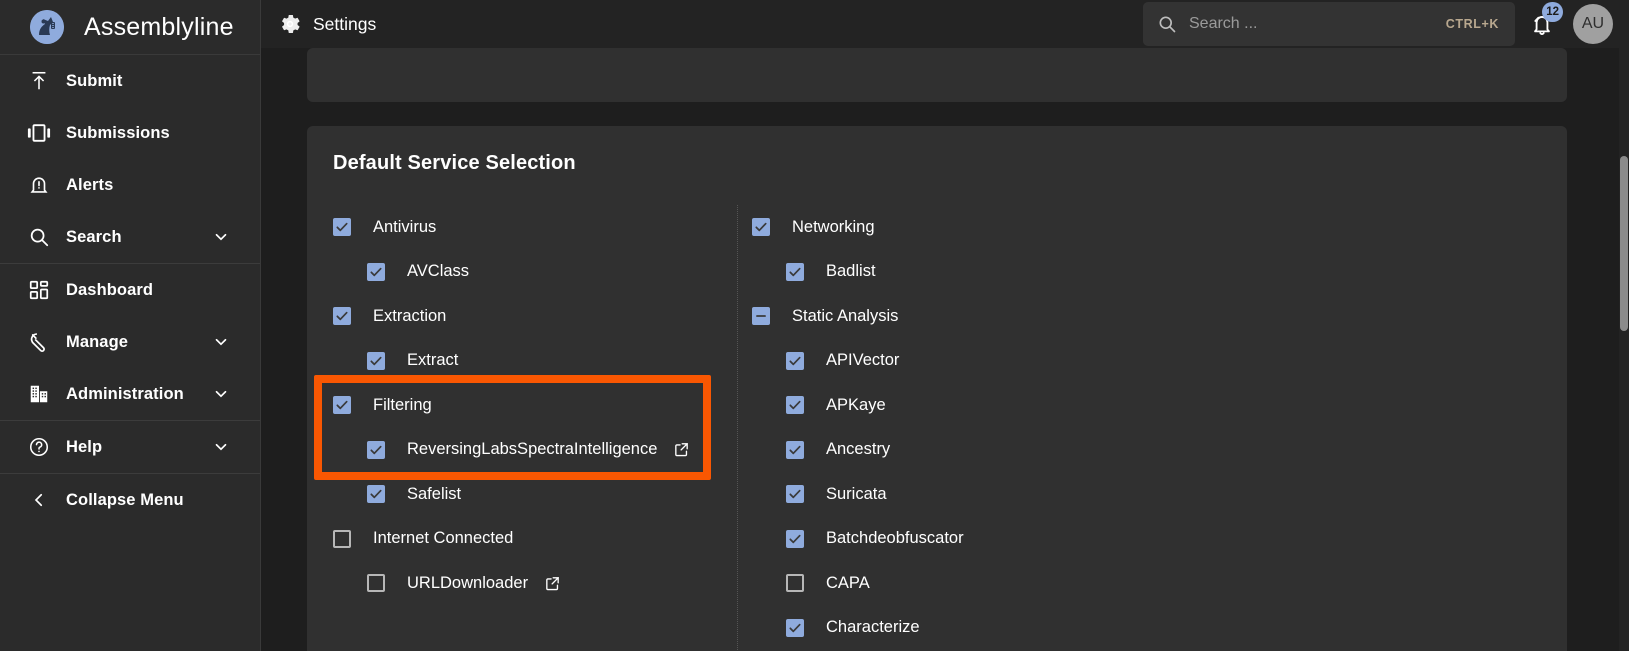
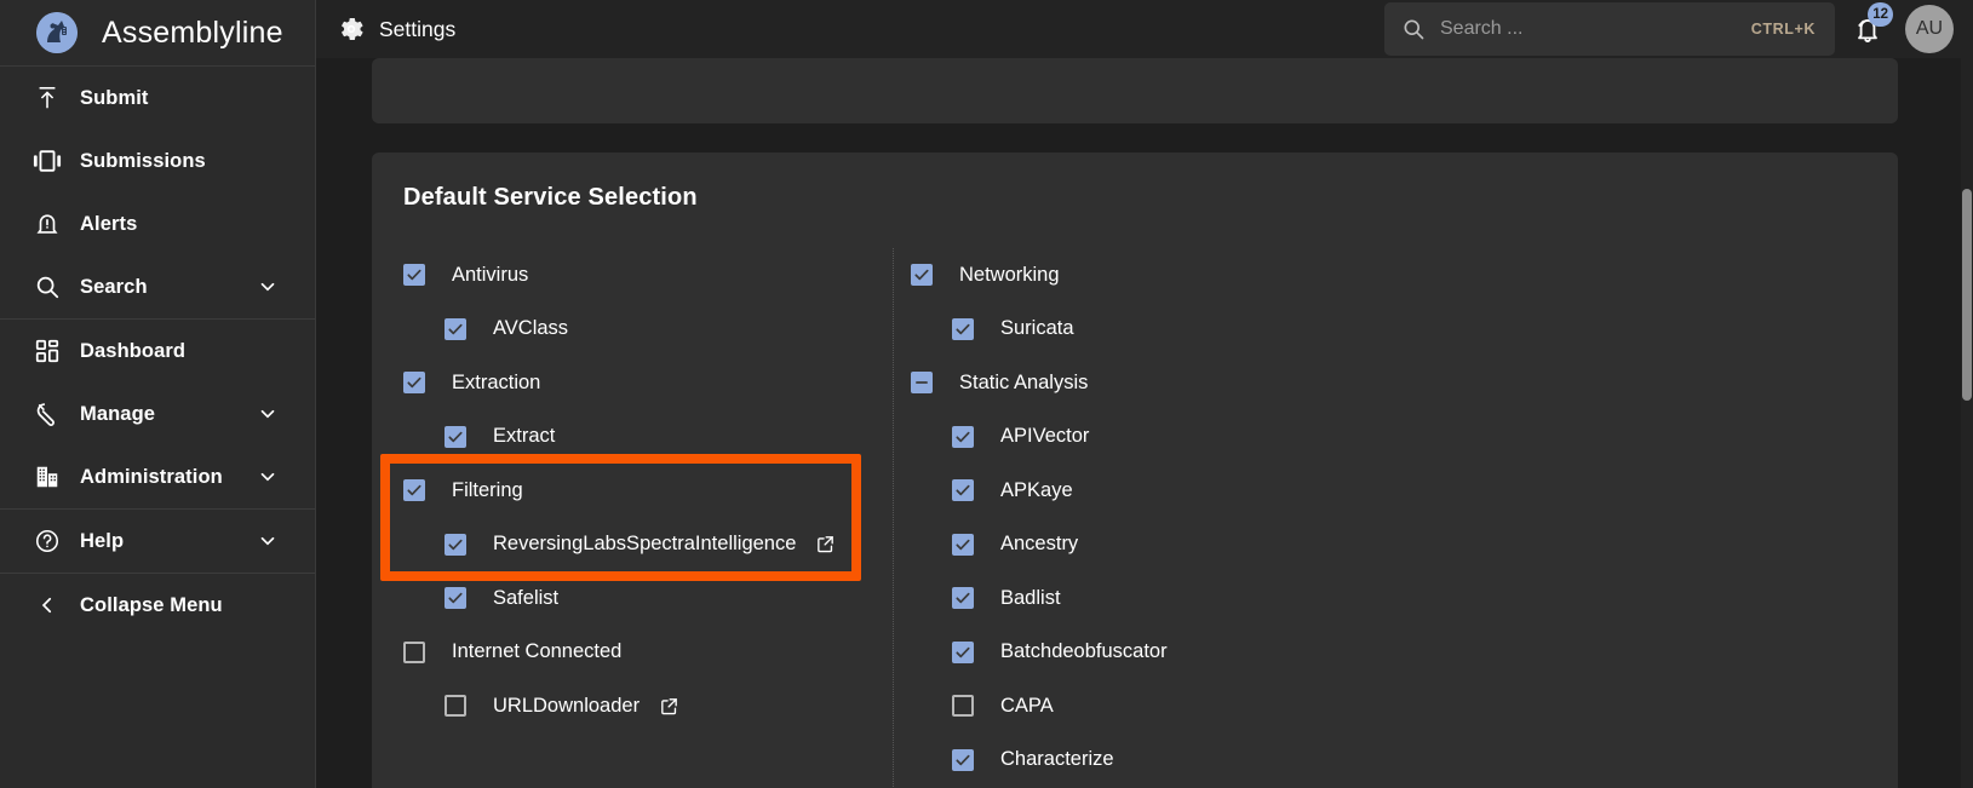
  Assemblyline
  Submit
  Submissions
  Alerts
  Search
  Dashboard
  Manage
  Administration
  Help
  Collapse Menu
  Settings
  Search ...
  CTRL+K
  12
  AU
  Default Service Selection
  Antivirus
  AVClass
  Extraction
  Extract
  Filtering
  ReversingLabsSpectraIntelligence
  Safelist
  Internet Connected
  URLDownloader
  Networking
- Badlist
+ Suricata
  Static Analysis
  APIVector
  APKaye
  Ancestry
- Suricata
+ Badlist
  Batchdeobfuscator
  CAPA
  Characterize
